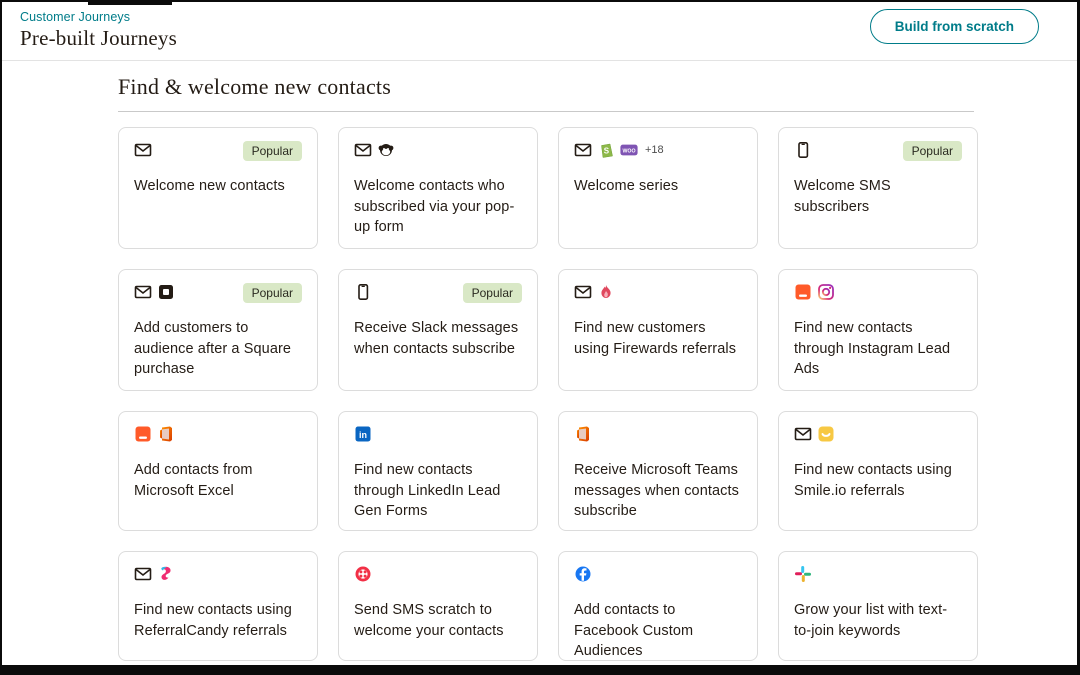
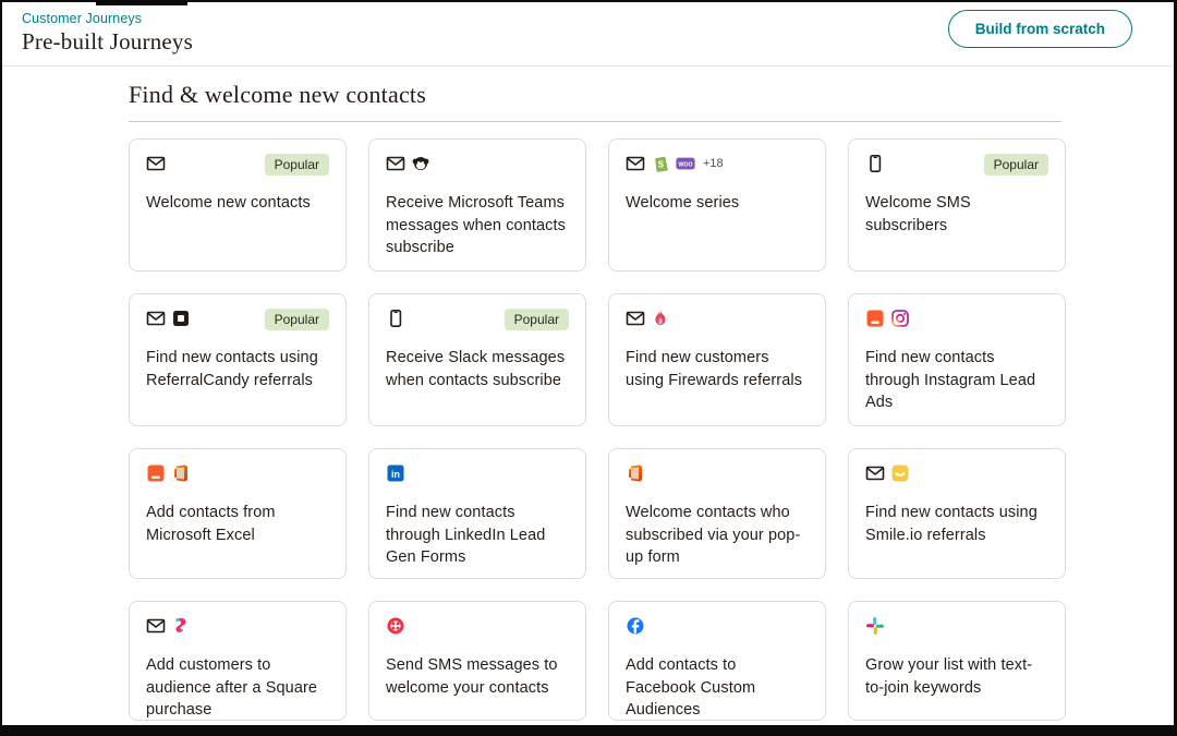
  Customer Journeys
  Pre-built Journeys
  Build from scratch
  Find & welcome new contacts
  Popular
  Welcome new contacts
- Welcome contacts who subscribed via your pop-up form
+ Receive Microsoft Teams messages when contacts subscribe
  S
  +18
  Welcome series
  Popular
  Welcome SMS subscribers
  Popular
- Add customers to audience after a Square purchase
+ Find new contacts using ReferralCandy referrals
  Popular
  Receive Slack messages when contacts subscribe
  Find new customers using Firewards referrals
  Find new contacts through Instagram Lead Ads
  Add contacts from Microsoft Excel
  in
  Find new contacts through LinkedIn Lead Gen Forms
- Receive Microsoft Teams messages when contacts subscribe
+ Welcome contacts who subscribed via your pop-up form
  Find new contacts using Smile.io referrals
- Find new contacts using ReferralCandy referrals
+ Add customers to audience after a Square purchase
- Send SMS scratch to welcome your contacts
+ Send SMS messages to welcome your contacts
  Add contacts to Facebook Custom Audiences
  Grow your list with text-to-join keywords
